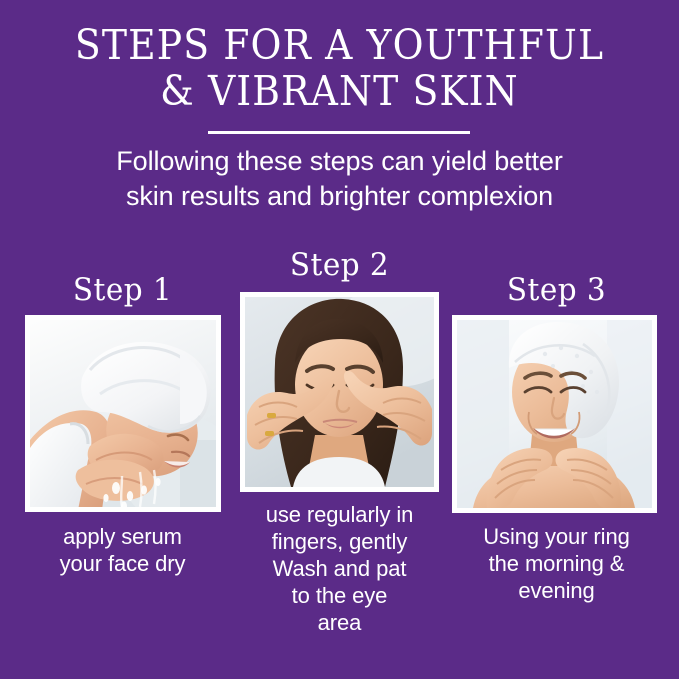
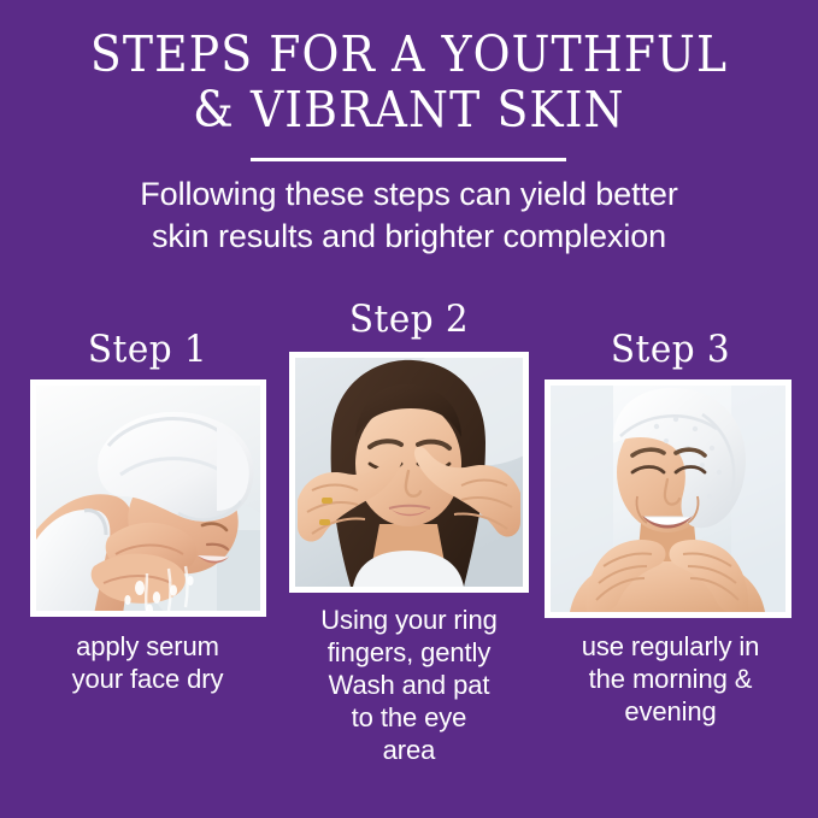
  STEPS FOR A YOUTHFUL
  & VIBRANT SKIN
  Following these steps can yield better
  skin results and brighter complexion
  Step 1
  apply serum
  your face dry
  Step 2
- use regularly in
+ Using your ring
  fingers, gently
  Wash and pat
  to the eye
  area
  Step 3
- Using your ring
+ use regularly in
  the morning &
  evening
